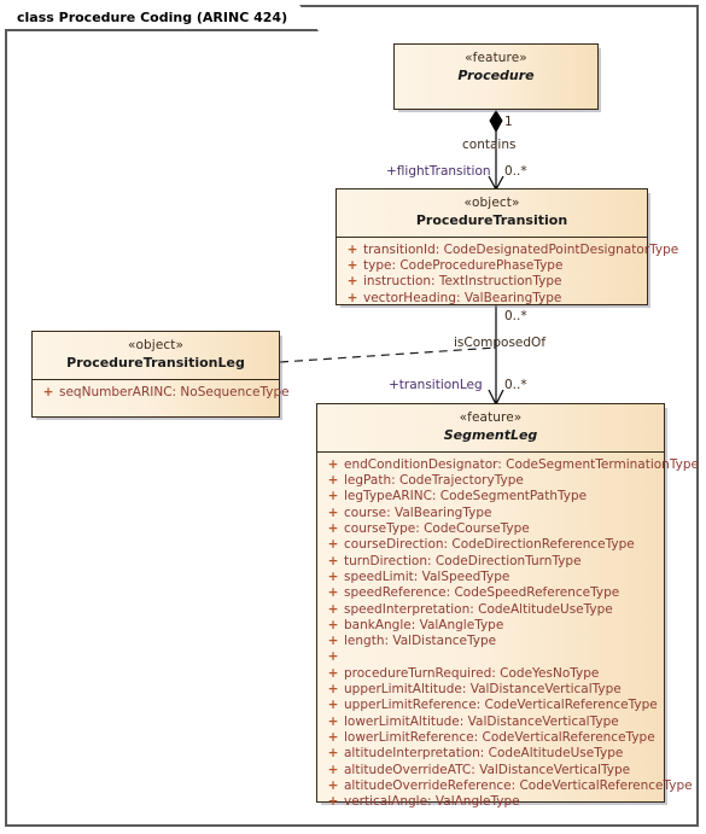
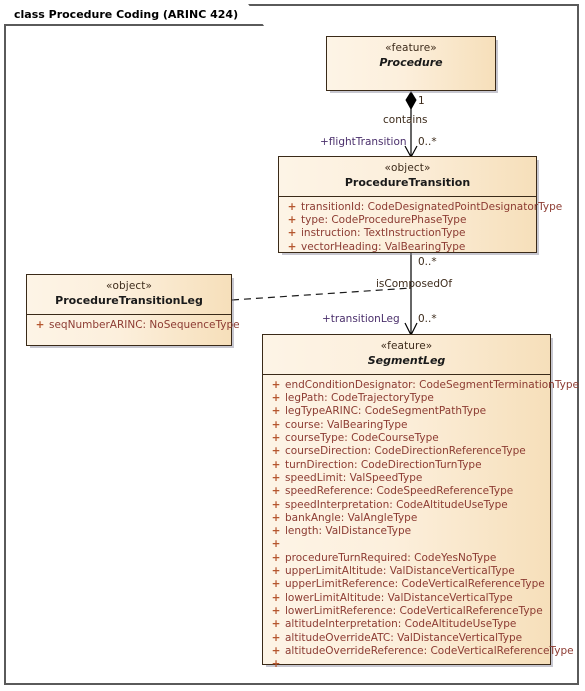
  class Procedure Coding (ARINC 424)
  «feature»
  Procedure
  1
  contains
  +flightTransition
  0..*
  «object»
  ProcedureTransition
  +
  transitionId: CodeDesignatedPointDesignatorType
  +
  type: CodeProcedurePhaseType
  +
  instruction: TextInstructionType
  +
  vectorHeading: ValBearingType
  0..*
  isComposedOf
  +transitionLeg
  0..*
  «object»
  ProcedureTransitionLeg
  +
  seqNumberARINC: NoSequenceType
  «feature»
  SegmentLeg
  +
  endConditionDesignator: CodeSegmentTerminationType
  +
  legPath: CodeTrajectoryType
  +
  legTypeARINC: CodeSegmentPathType
  +
  course: ValBearingType
  +
  courseType: CodeCourseType
  +
  courseDirection: CodeDirectionReferenceType
  +
  turnDirection: CodeDirectionTurnType
  +
  speedLimit: ValSpeedType
  +
  speedReference: CodeSpeedReferenceType
  +
  speedInterpretation: CodeAltitudeUseType
  +
  bankAngle: ValAngleType
  +
  length: ValDistanceType
  +
  +
  procedureTurnRequired: CodeYesNoType
  +
  upperLimitAltitude: ValDistanceVerticalType
  +
  upperLimitReference: CodeVerticalReferenceType
  +
  lowerLimitAltitude: ValDistanceVerticalType
  +
  lowerLimitReference: CodeVerticalReferenceType
  +
  altitudeInterpretation: CodeAltitudeUseType
  +
  altitudeOverrideATC: ValDistanceVerticalType
  +
  altitudeOverrideReference: CodeVerticalReferenceType
  +
- verticalAngle: ValAngleType
